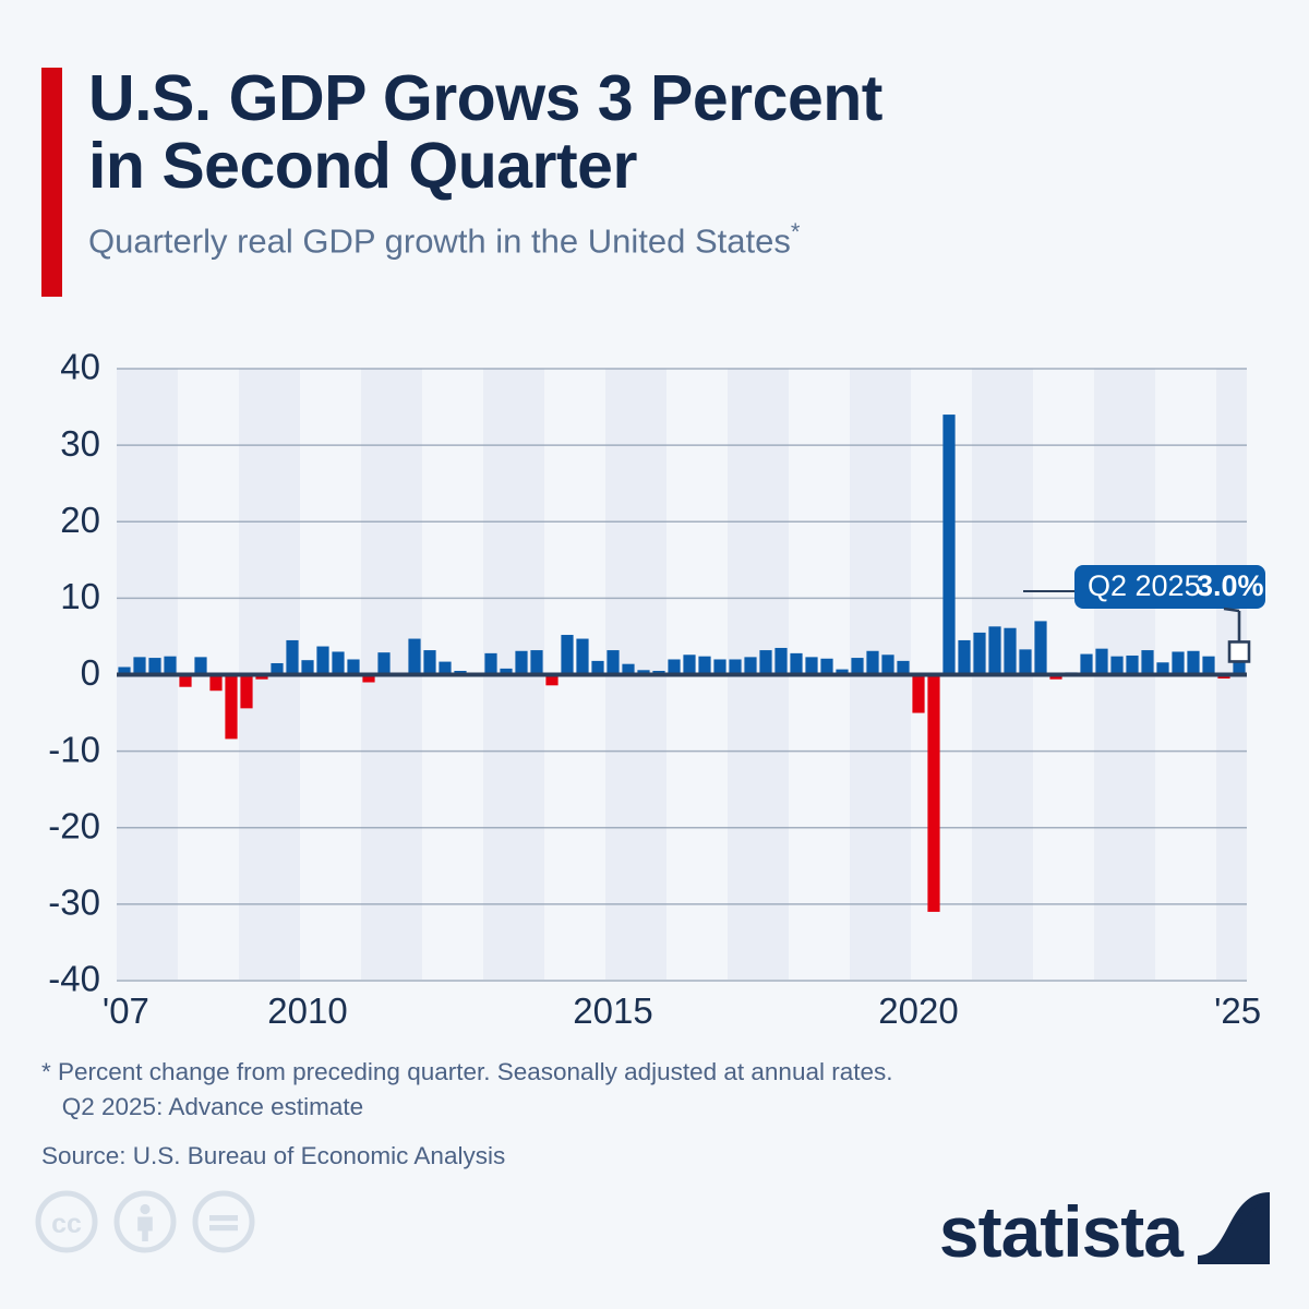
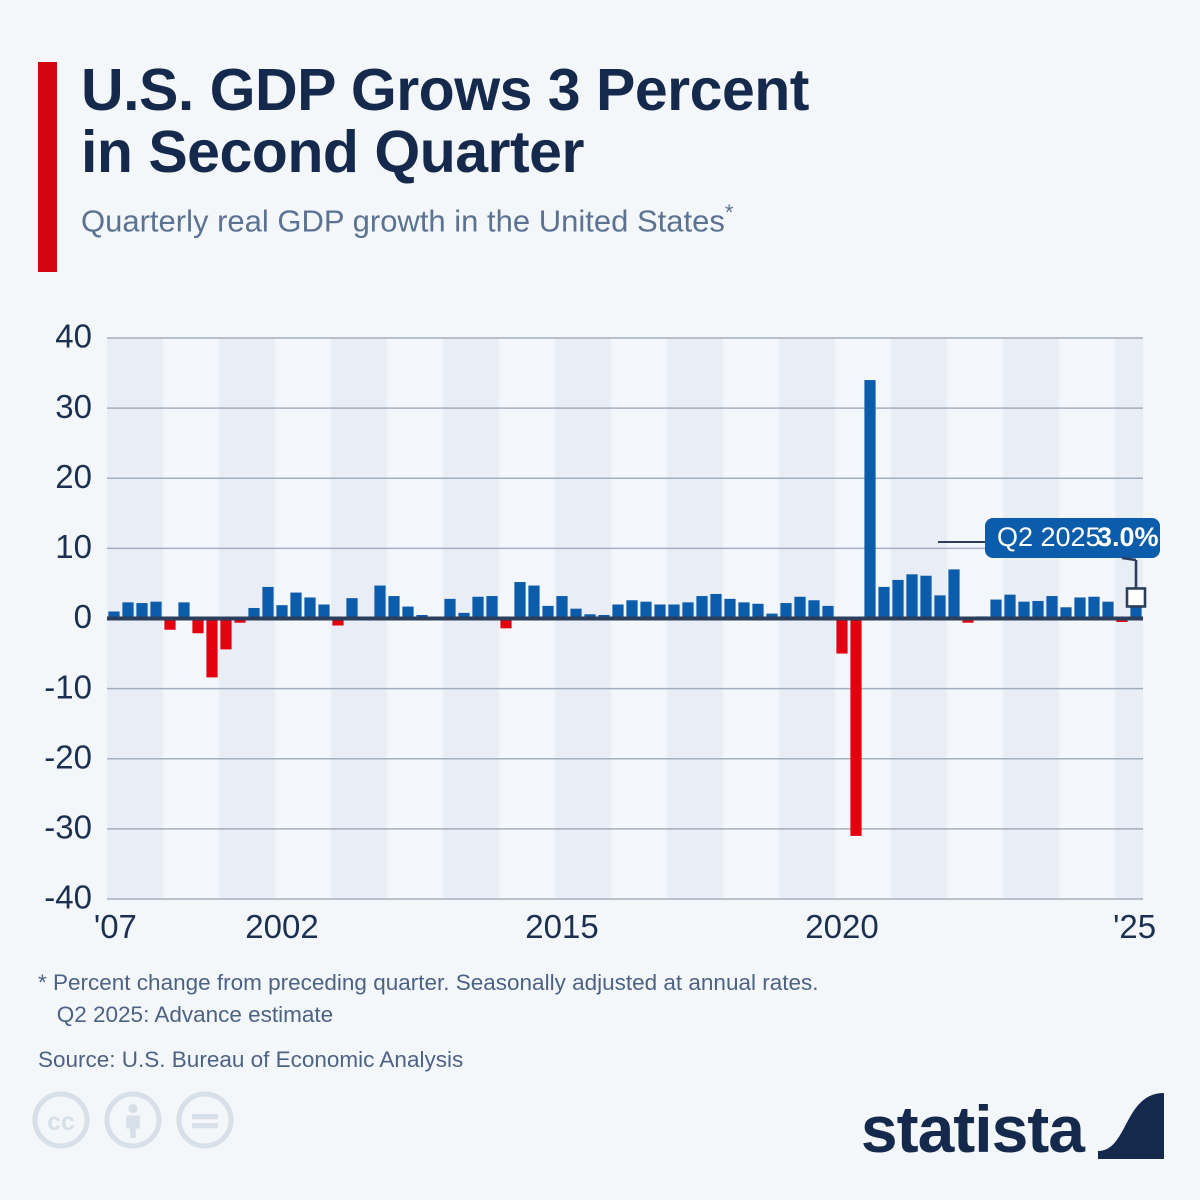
  U.S. GDP Grows 3 Percent
  in Second Quarter
  Quarterly real GDP growth in the United States*
  40
  30
  20
  10
  0
  -10
  -20
  -30
  -40
  '07
- 2010
+ 2002
  2015
  2020
  '25
  Q2 2025
  3.0%
  * Percent change from preceding quarter. Seasonally adjusted at annual rates.
  Q2 2025: Advance estimate
  Source: U.S. Bureau of Economic Analysis
  cc
  statista
